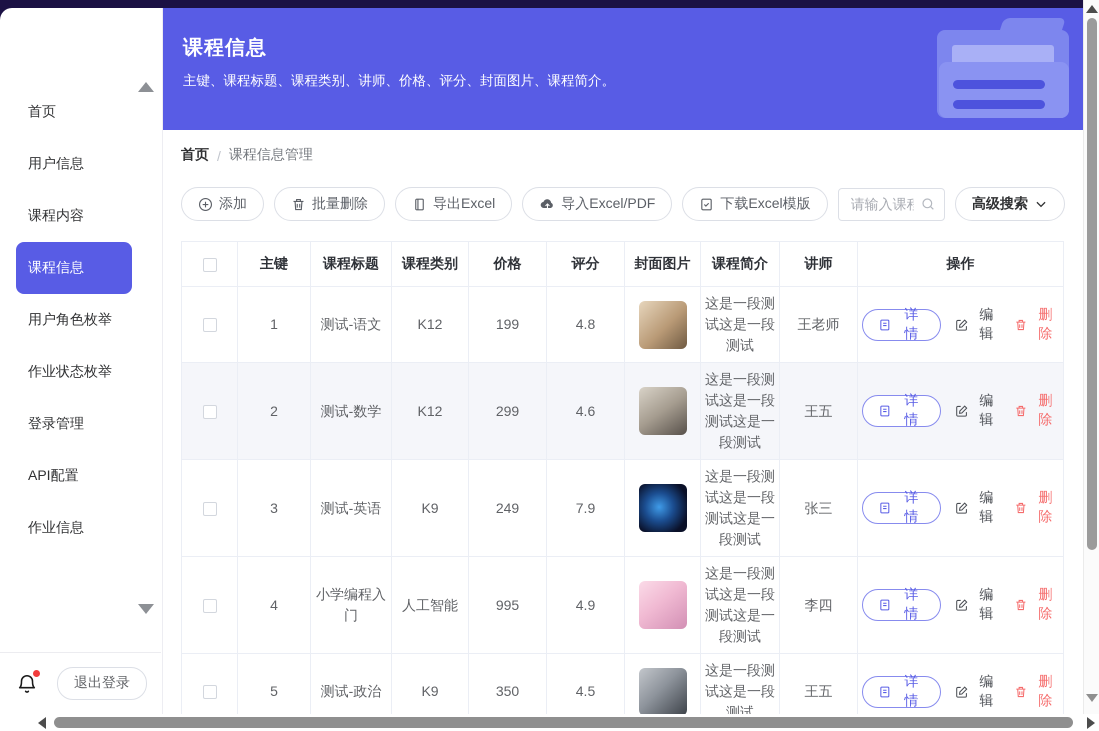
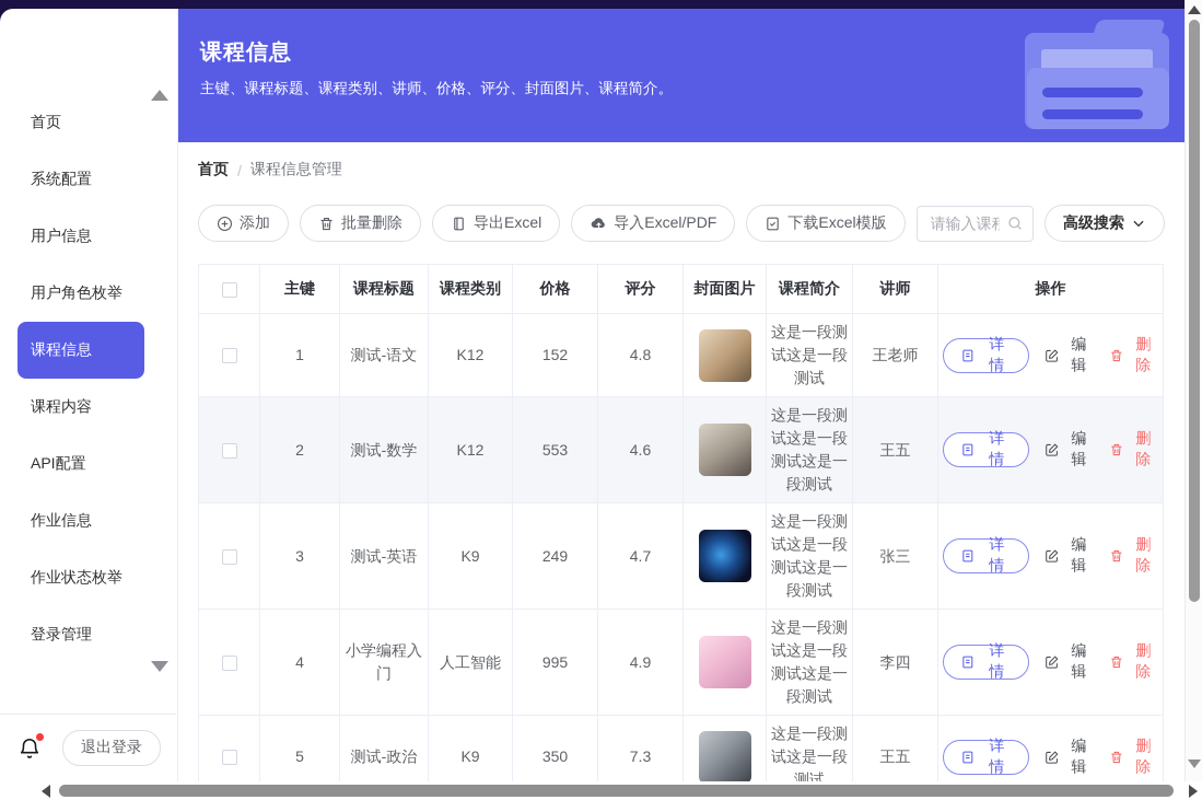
  首页
+ 系统配置
  用户信息
- 课程内容
+ 用户角色枚举
  课程信息
- 用户角色枚举
+ 课程内容
- 作业状态枚举
+ API配置
- 登录管理
+ 作业信息
- API配置
+ 作业状态枚举
- 作业信息
+ 登录管理
  退出登录
  课程信息
  主键、课程标题、课程类别、讲师、价格、评分、封面图片、课程简介。
  首页
  /
  课程信息管理
  添加
  批量删除
  导出Excel
  导入Excel/PDF
  下载Excel模版
  请输入课程
  高级搜索
  	主键	课程标题	课程类别	价格	评分	封面图片	课程简介	讲师	操作
- 	1	测试-语文	K12	199	4.8		这是一段测试这是一段测试	王老师	详情编辑删除
+ 	1	测试-语文	K12	152	4.8		这是一段测试这是一段测试	王老师	详情编辑删除
- 	2	测试-数学	K12	299	4.6		这是一段测试这是一段测试这是一段测试	王五	详情编辑删除
+ 	2	测试-数学	K12	553	4.6		这是一段测试这是一段测试这是一段测试	王五	详情编辑删除
- 	3	测试-英语	K9	249	7.9		这是一段测试这是一段测试这是一段测试	张三	详情编辑删除
+ 	3	测试-英语	K9	249	4.7		这是一段测试这是一段测试这是一段测试	张三	详情编辑删除
  	4	小学编程入门	人工智能	995	4.9		这是一段测试这是一段测试这是一段测试	李四	详情编辑删除
- 	5	测试-政治	K9	350	4.5		这是一段测试这是一段测试	王五	详情编辑删除
+ 	5	测试-政治	K9	350	7.3		这是一段测试这是一段测试	王五	详情编辑删除
